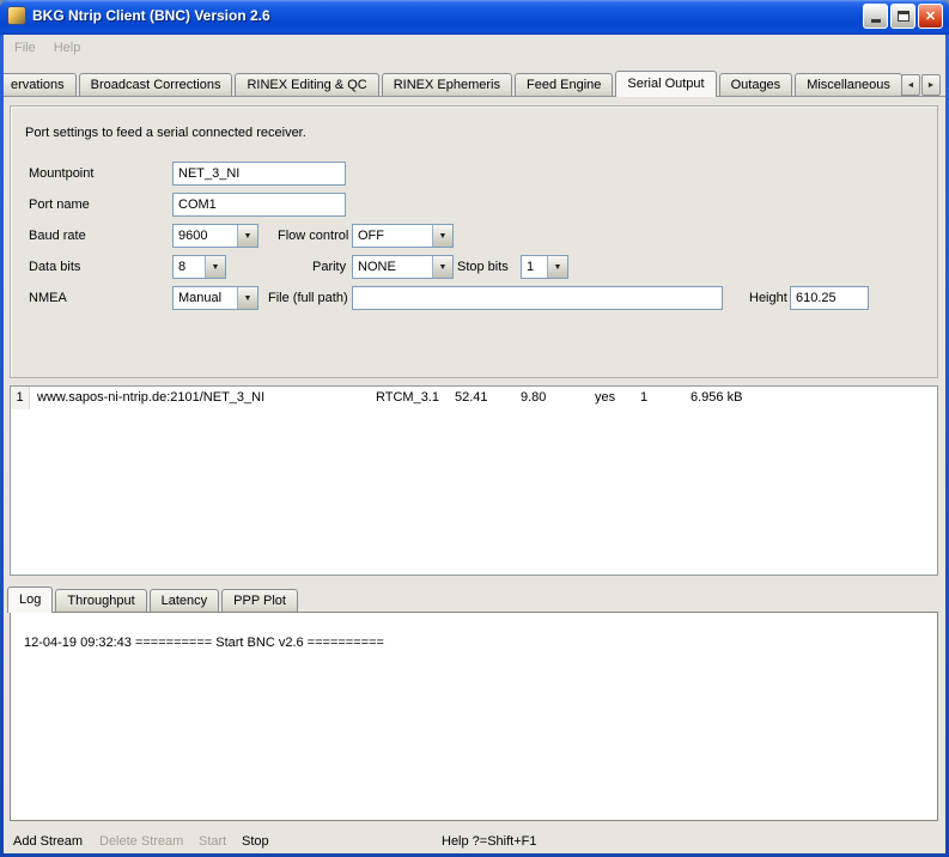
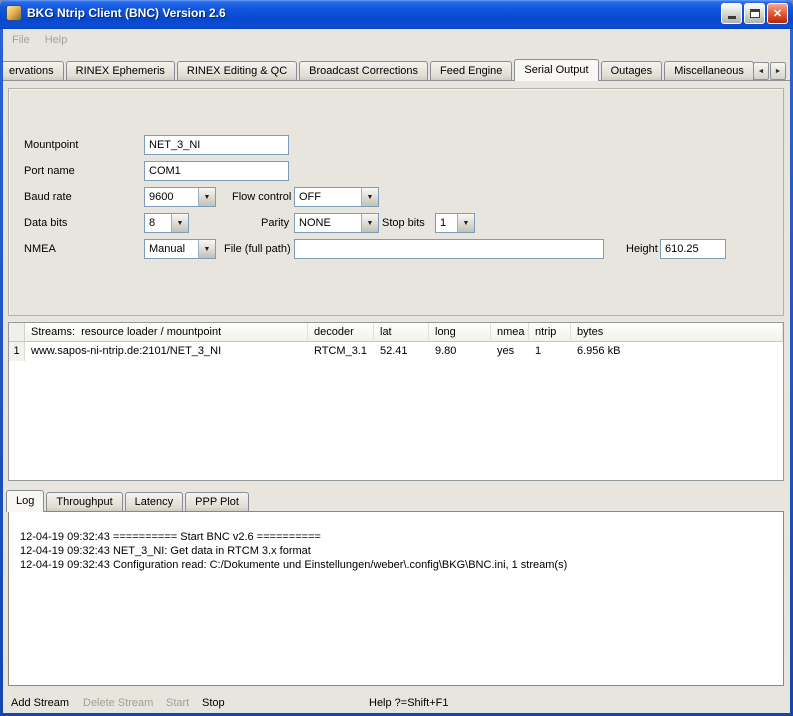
  BKG Ntrip Client (BNC) Version 2.6
  ✕
  File
  Help
  ervations
- Broadcast Corrections
+ RINEX Ephemeris
  RINEX Editing & QC
- RINEX Ephemeris
+ Broadcast Corrections
  Feed Engine
  Serial Output
  Outages
  Miscellaneous
- Port settings to feed a serial connected receiver.
  Mountpoint
  NET_3_NI
  Port name
  COM1
  Baud rate
  9600
  Flow control
  OFF
  Data bits
  8
  Parity
  NONE
  Stop bits
  1
  NMEA
  Manual
  File (full path)
  Height
  610.25
+ Streams: resource loader / mountpoint
+ decoder
+ lat
+ long
+ nmea
+ ntrip
+ bytes
  1
  www.sapos-ni-ntrip.de:2101/NET_3_NI
  RTCM_3.1
  52.41
  9.80
  yes
  1
  6.956 kB
  Log
  Throughput
  Latency
  PPP Plot
  12-04-19 09:32:43 ========== Start BNC v2.6 ==========
+ 12-04-19 09:32:43 NET_3_NI: Get data in RTCM 3.x format
+ 12-04-19 09:32:43 Configuration read: C:/Dokumente und Einstellungen/weber\.config\BKG\BNC.ini, 1 stream(s)
  Add Stream
  Delete Stream
  Start
  Stop
  Help ?=Shift+F1
